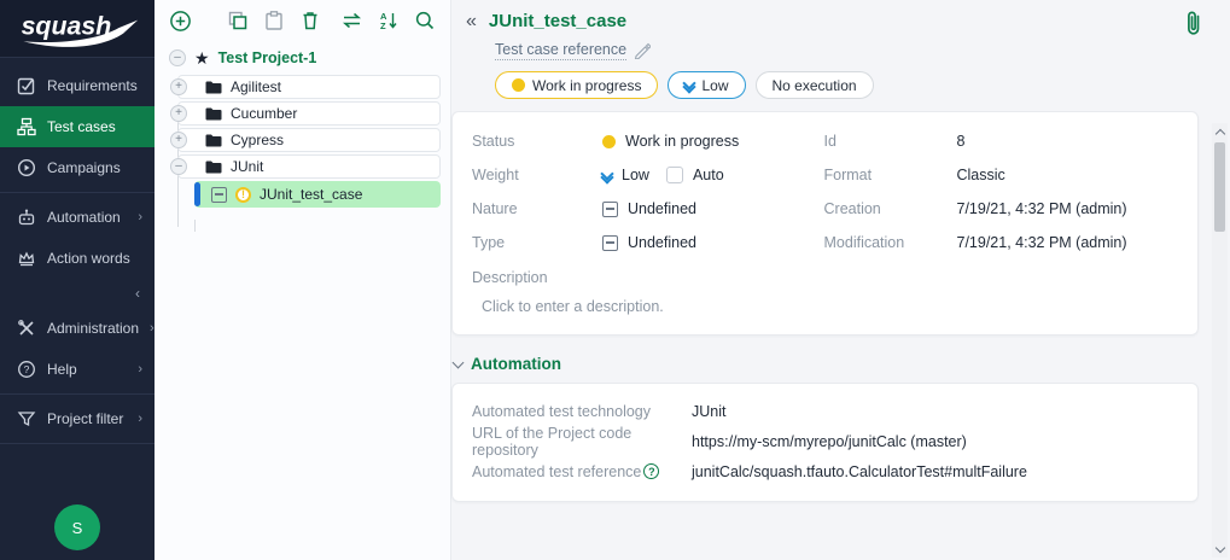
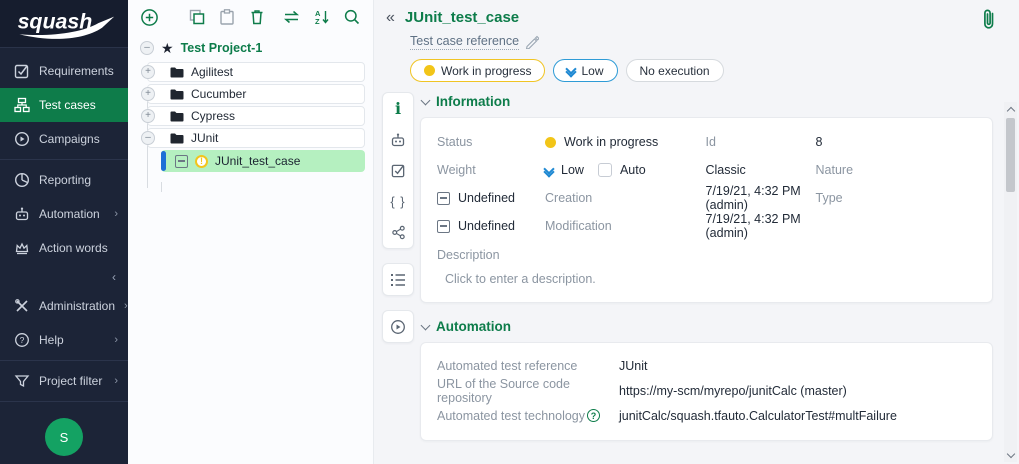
  squash
  Requirements
  Test cases
  Campaigns
+ Reporting
  Automation
  ›
  Action words
  ‹
  Administration
  ›
  ?
  Help
  ›
  Project filter
  ›
  S
  A
  Z
  –
  ★
  Test Project-1
  +
  Agilitest
  +
  Cucumber
  +
  Cypress
  –
  JUnit
  !
  JUnit_test_case
  «
  JUnit_test_case
  Test case reference
  Work in progress
  Low
  No execution
+ i
+ { }
+ Information
  Status
  Work in progress
  Id
  8
  Weight
  Low
  Auto
- Format
  Classic
  Nature
  Undefined
  Creation
  7/19/21, 4:32 PM (admin)
  Type
  Undefined
  Modification
  7/19/21, 4:32 PM (admin)
  Description
  Click to enter a description.
  Automation
- Automated test technology
+ Automated test reference
  JUnit
- URL of the Project code repository
+ URL of the Source code repository
  https://my-scm/myrepo/junitCalc (master)
- Automated test reference
+ Automated test technology
  ?
  junitCalc/squash.tfauto.CalculatorTest#multFailure
